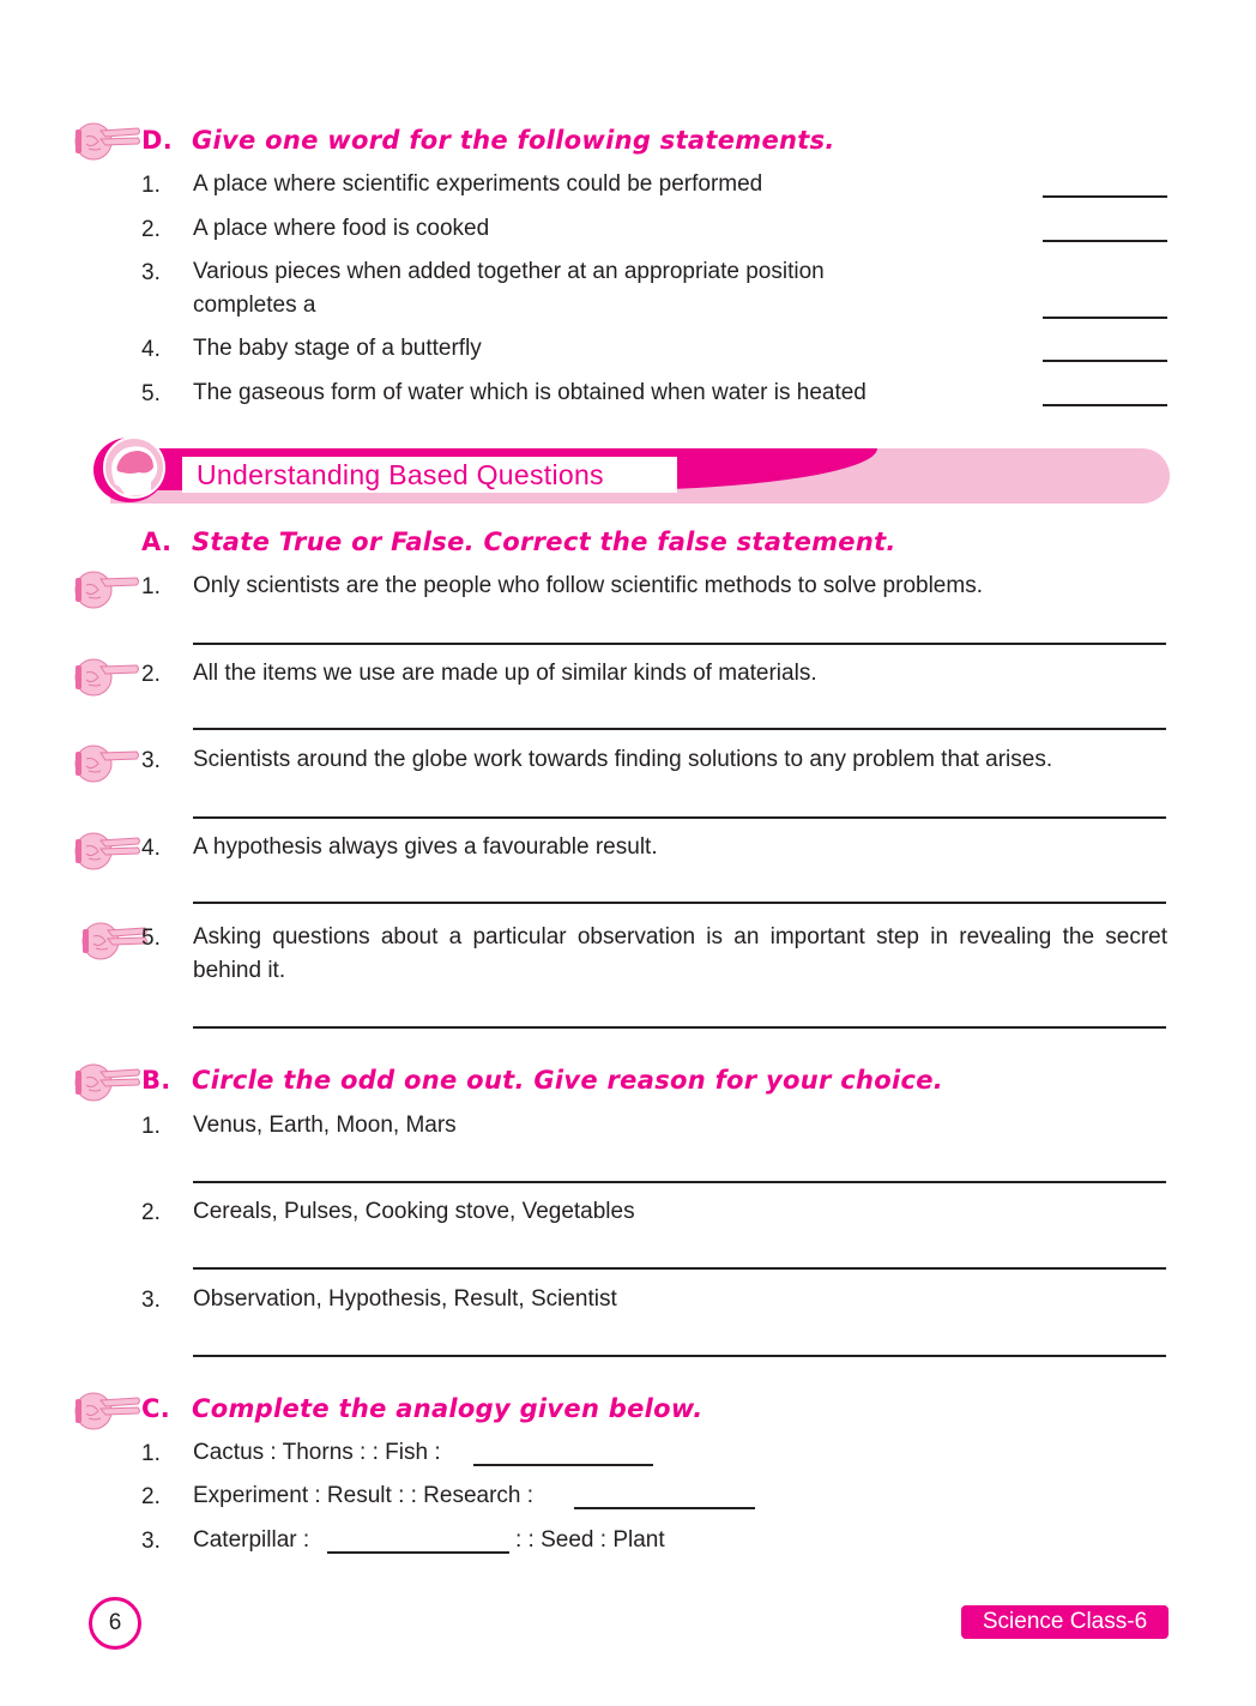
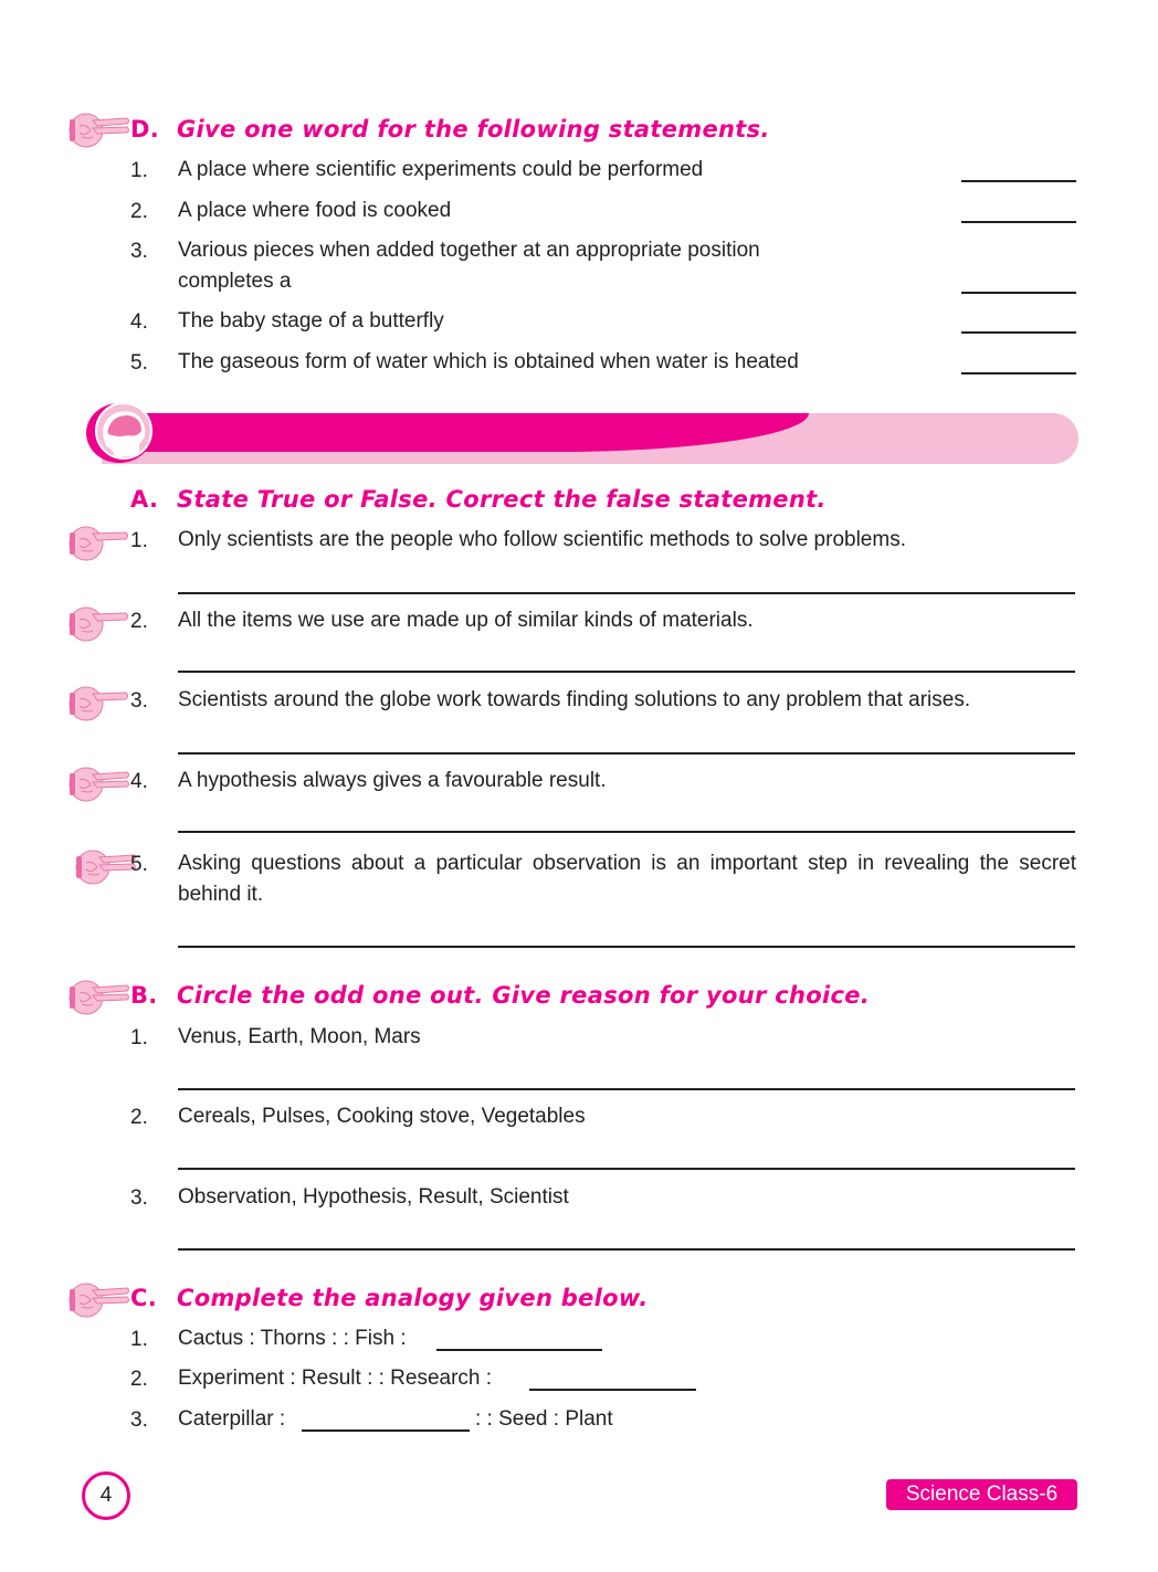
  D. Give one word for the following statements.
  1.
  A place where scientific experiments could be performed
  2.
  A place where food is cooked
  3.
  Various pieces when added together at an appropriate position completes a
  4.
  The baby stage of a butterfly
  5.
  The gaseous form of water which is obtained when water is heated
- Understanding Based Questions
  A. State True or False. Correct the false statement.
  1.
  Only scientists are the people who follow scientific methods to solve problems.
  2.
  All the items we use are made up of similar kinds of materials.
  3.
  Scientists around the globe work towards finding solutions to any problem that arises.
  4.
  A hypothesis always gives a favourable result.
  5.
  Asking questions about a particular observation is an important step in revealing the secret behind it.
  B. Circle the odd one out. Give reason for your choice.
  1.
  Venus, Earth, Moon, Mars
  2.
  Cereals, Pulses, Cooking stove, Vegetables
  3.
  Observation, Hypothesis, Result, Scientist
  C. Complete the analogy given below.
  1.
  Cactus : Thorns : : Fish :
  2.
  Experiment : Result : : Research :
  3.
  Caterpillar :
  : : Seed : Plant
- 6
+ 4
  Science Class-6
